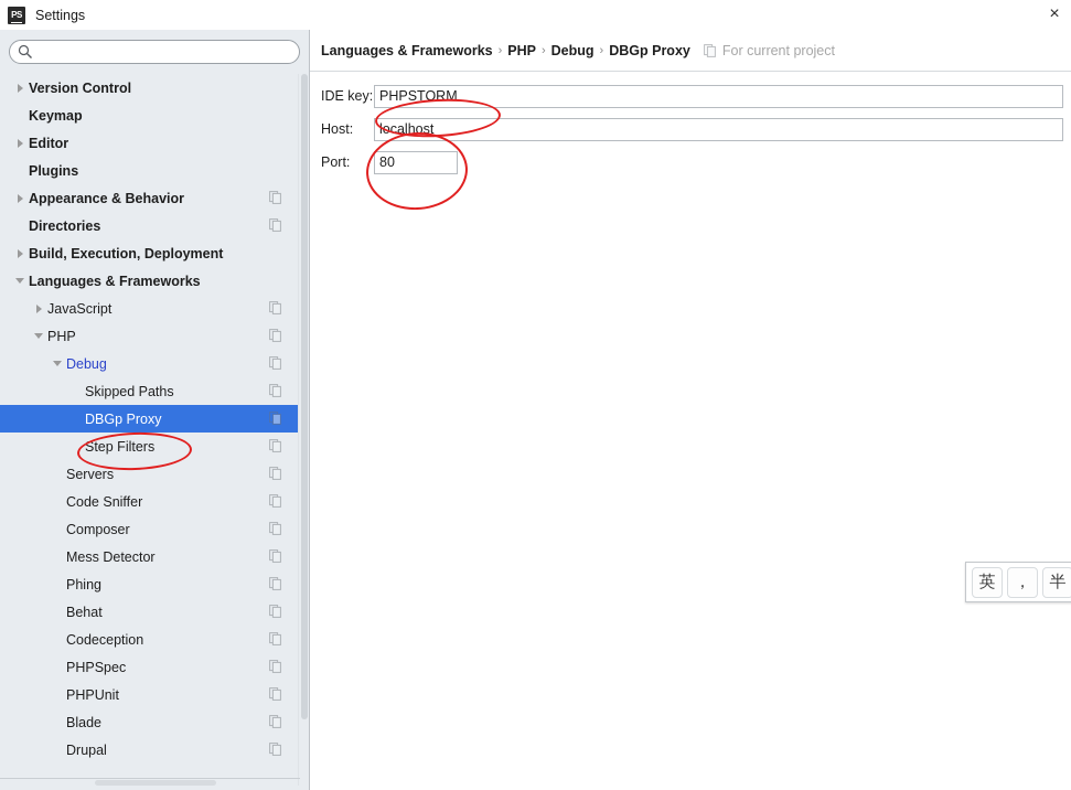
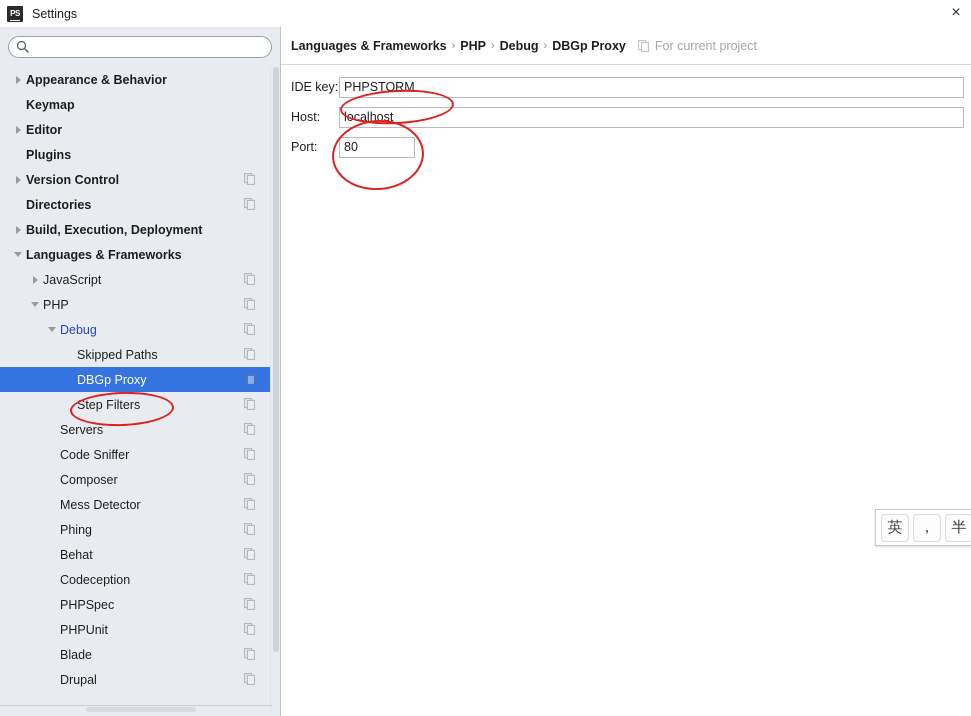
  PS
  Settings
  ×
- Version Control
+ Appearance & Behavior
  Keymap
  Editor
  Plugins
- Appearance & Behavior
+ Version Control
  Directories
  Build, Execution, Deployment
  Languages & Frameworks
  JavaScript
  PHP
  Debug
  Skipped Paths
  DBGp Proxy
  Step Filters
  Servers
  Code Sniffer
  Composer
  Mess Detector
  Phing
  Behat
  Codeception
  PHPSpec
  PHPUnit
  Blade
  Drupal
  Languages & Frameworks
  ›
  PHP
  ›
  Debug
  ›
  DBGp Proxy
  For current project
  IDE key:
  PHPSTORM
  Host:
  localhost
  Port:
  80
  英
  ，
  半
